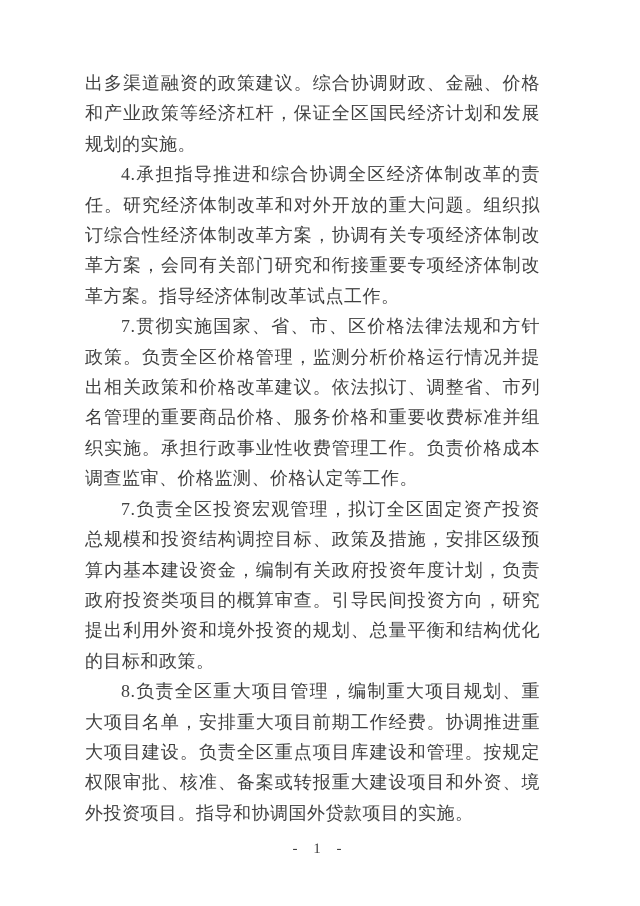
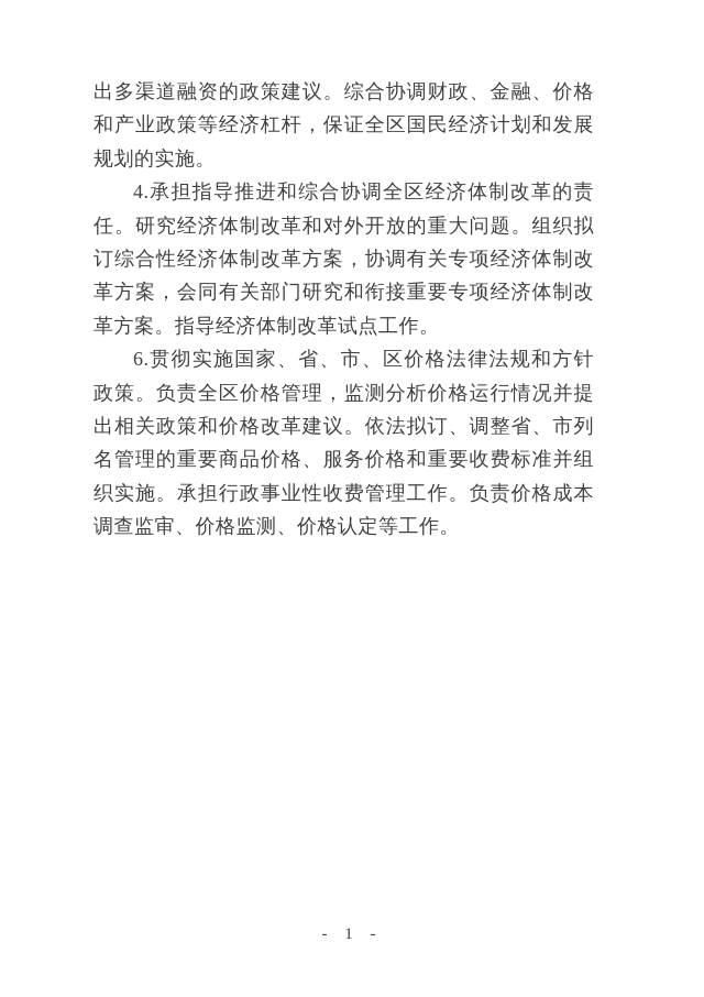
  出多渠道融资的政策建议。综合协调财政、金融、价格和产业政策等经济杠杆，保证全区国民经济计划和发展规划的实施。
  4.承担指导推进和综合协调全区经济体制改革的责任。研究经济体制改革和对外开放的重大问题。组织拟订综合性经济体制改革方案，协调有关专项经济体制改革方案，会同有关部门研究和衔接重要专项经济体制改革方案。指导经济体制改革试点工作。
- 7.贯彻实施国家、省、市、区价格法律法规和方针政策。负责全区价格管理，监测分析价格运行情况并提出相关政策和价格改革建议。依法拟订、调整省、市列名管理的重要商品价格、服务价格和重要收费标准并组织实施。承担行政事业性收费管理工作。负责价格成本调查监审、价格监测、价格认定等工作。
+ 6.贯彻实施国家、省、市、区价格法律法规和方针政策。负责全区价格管理，监测分析价格运行情况并提出相关政策和价格改革建议。依法拟订、调整省、市列名管理的重要商品价格、服务价格和重要收费标准并组织实施。承担行政事业性收费管理工作。负责价格成本调查监审、价格监测、价格认定等工作。
- 7.负责全区投资宏观管理，拟订全区固定资产投资总规模和投资结构调控目标、政策及措施，安排区级预算内基本建设资金，编制有关政府投资年度计划，负责政府投资类项目的概算审查。引导民间投资方向，研究提出利用外资和境外投资的规划、总量平衡和结构优化的目标和政策。
- 8.负责全区重大项目管理，编制重大项目规划、重大项目名单，安排重大项目前期工作经费。协调推进重大项目建设。负责全区重点项目库建设和管理。按规定权限审批、核准、备案或转报重大建设项目和外资、境外投资项目。指导和协调国外贷款项目的实施。
  - 1 -
